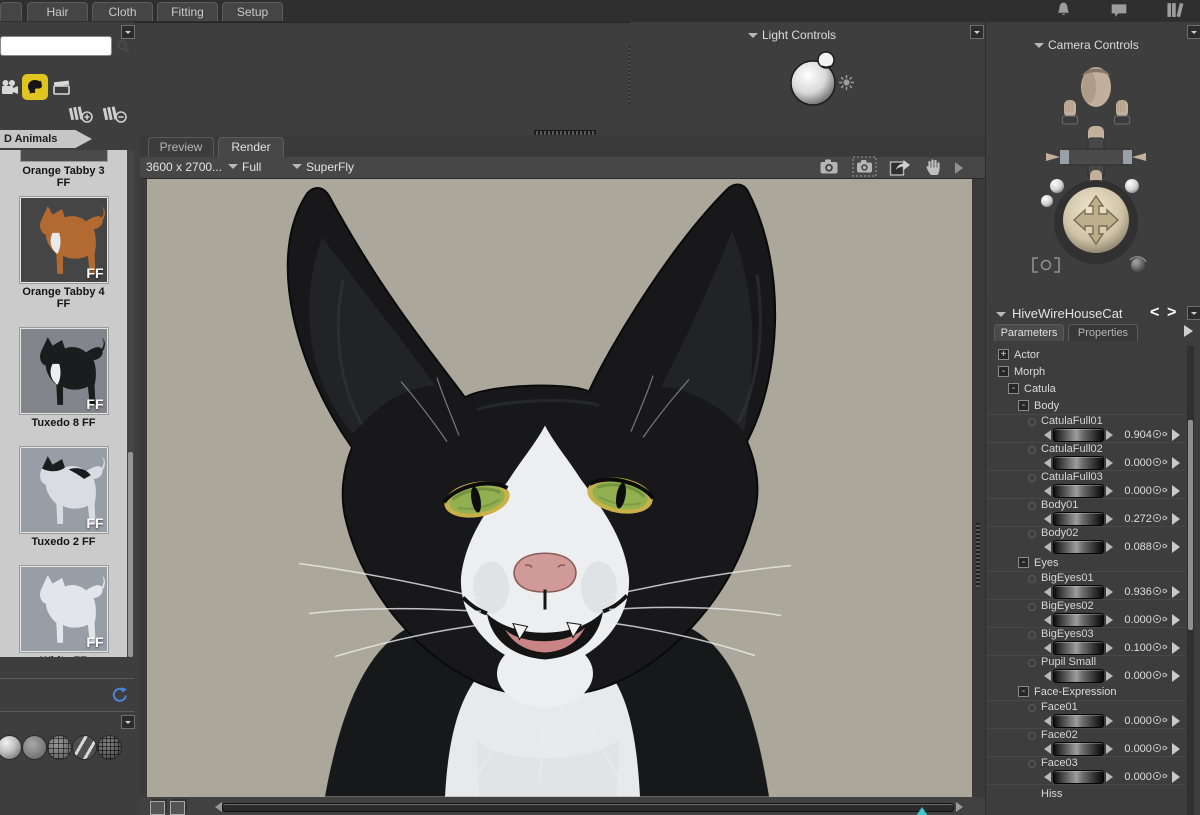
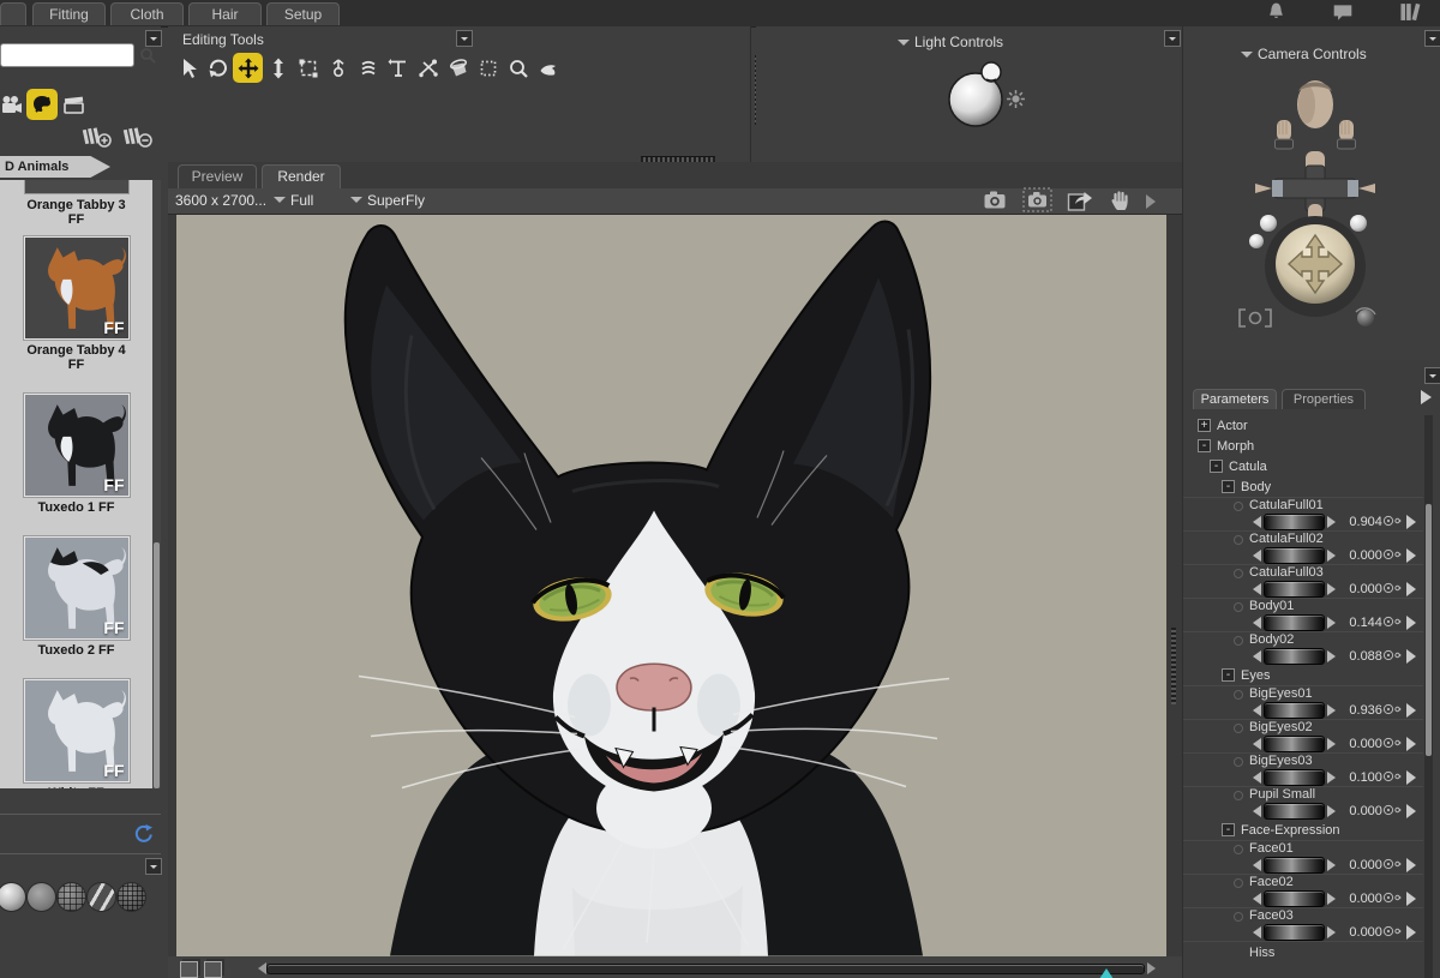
- Hair
+ Fitting
  Cloth
- Fitting
+ Hair
  Setup
  D Animals
  Orange Tabby 3
  FF
  FF
  Orange Tabby 4
  FF
  FF
- Tuxedo 8 FF
+ Tuxedo 1 FF
  FF
  Tuxedo 2 FF
  FF
+ Editing Tools
  Light Controls
  Camera Controls
- HiveWireHouseCat
- <
- >
  Parameters
  Properties
  +
  Actor
  -
  Morph
  -
  Catula
  -
  Body
  CatulaFull01
  0.904
  CatulaFull02
  0.000
  CatulaFull03
  0.000
  Body01
- 0.272
+ 0.144
  Body02
  0.088
  -
  Eyes
  BigEyes01
  0.936
  BigEyes02
  0.000
  BigEyes03
  0.100
  Pupil Small
  0.000
  -
  Face-Expression
  Face01
  0.000
  Face02
  0.000
  Face03
  0.000
  Hiss
  Preview
  Render
  3600 x 2700...
  Full
  SuperFly
